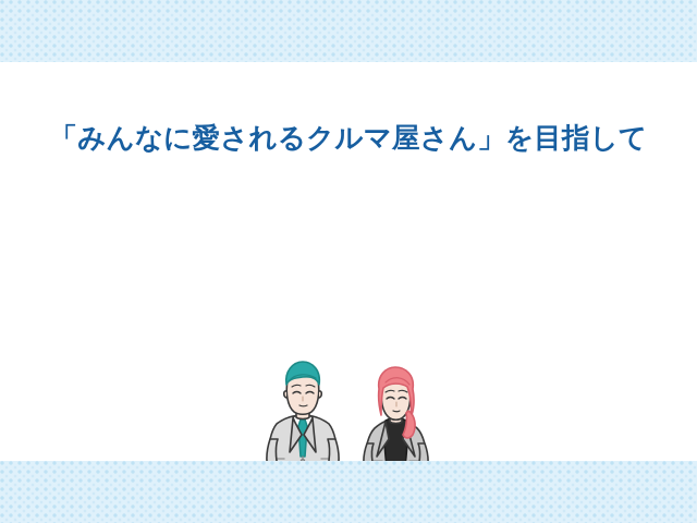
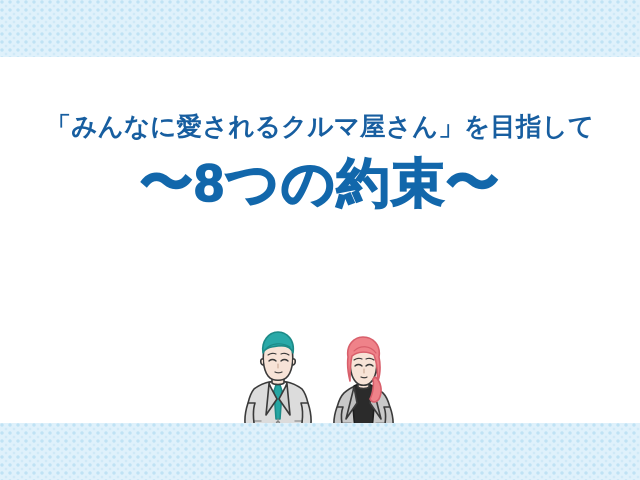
  「みんなに愛されるクルマ屋さん」を目指して
+ 〜8つの約束〜
